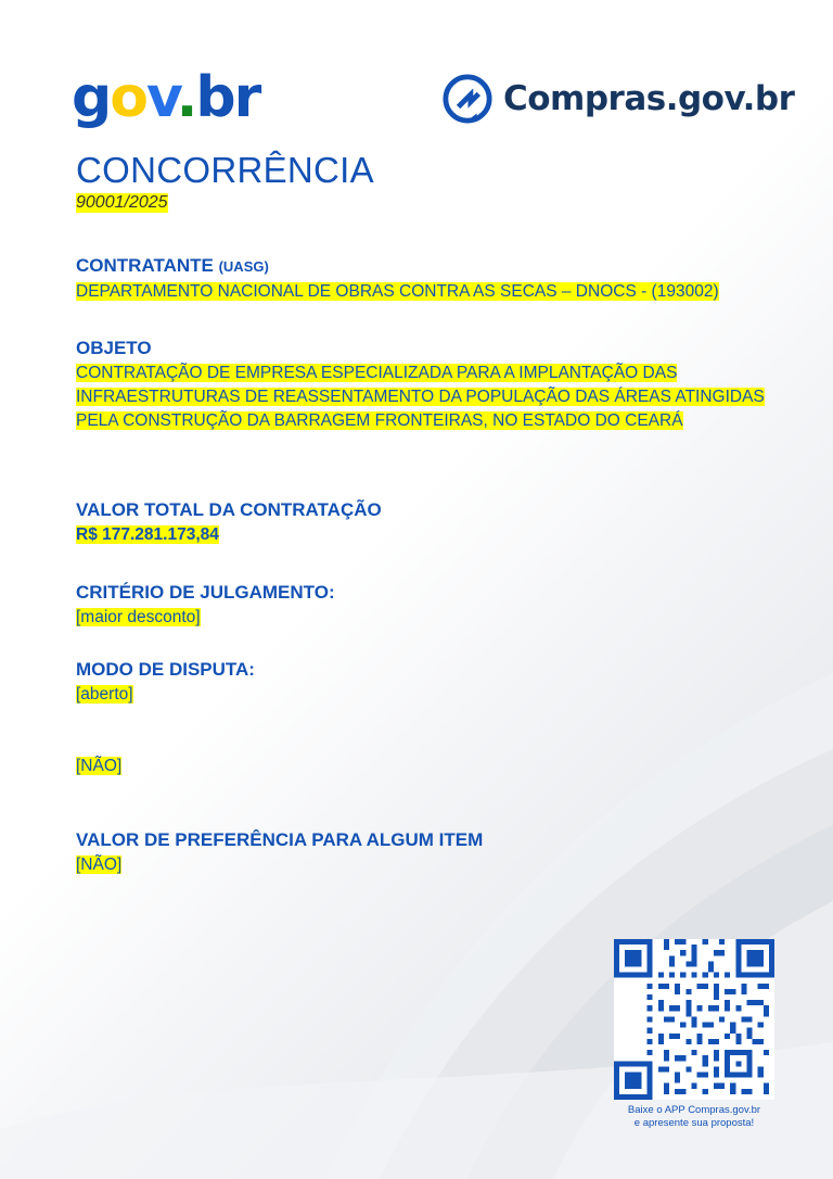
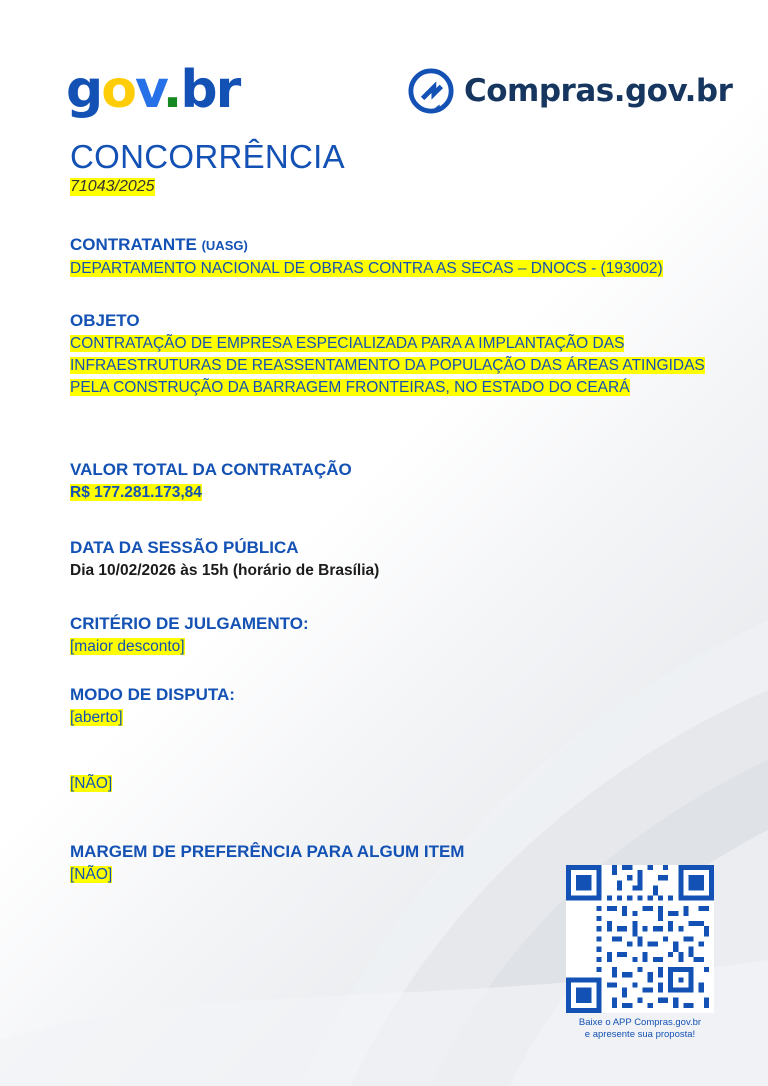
  gov.br
  Compras.gov.br
  CONCORRÊNCIA
- 90001/2025
+ 71043/2025
  CONTRATANTE (UASG)
  DEPARTAMENTO NACIONAL DE OBRAS CONTRA AS SECAS – DNOCS - (193002)
  OBJETO
  CONTRATAÇÃO DE EMPRESA ESPECIALIZADA PARA A IMPLANTAÇÃO DAS INFRAESTRUTURAS DE REASSENTAMENTO DA POPULAÇÃO DAS ÁREAS ATINGIDAS PELA CONSTRUÇÃO DA BARRAGEM FRONTEIRAS, NO ESTADO DO CEARÁ
  VALOR TOTAL DA CONTRATAÇÃO
  R$ 177.281.173,84
+ DATA DA SESSÃO PÚBLICA
+ Dia 10/02/2026 às 15h (horário de Brasília)
  CRITÉRIO DE JULGAMENTO:
  [maior desconto]
  MODO DE DISPUTA:
  [aberto]
  [NÃO]
- VALOR DE PREFERÊNCIA PARA ALGUM ITEM
+ MARGEM DE PREFERÊNCIA PARA ALGUM ITEM
  [NÃO]
  Baixe o APP Compras.gov.br
  e apresente sua proposta!
